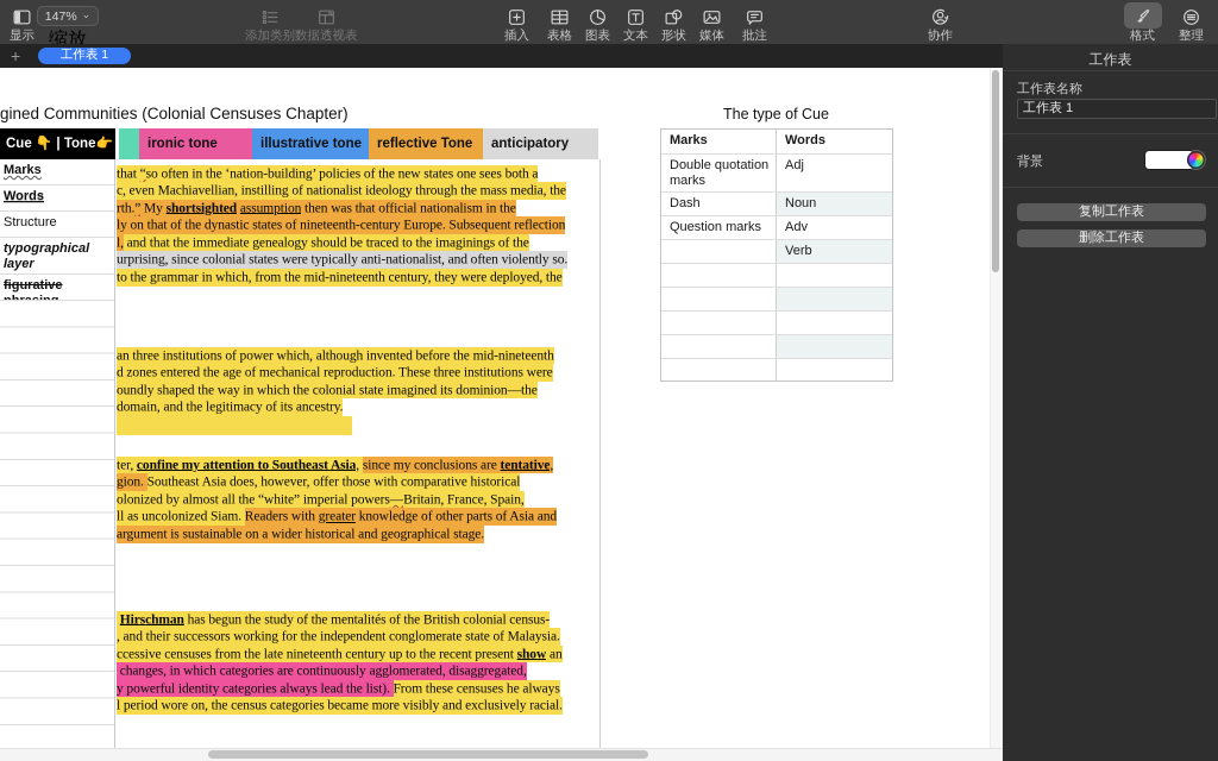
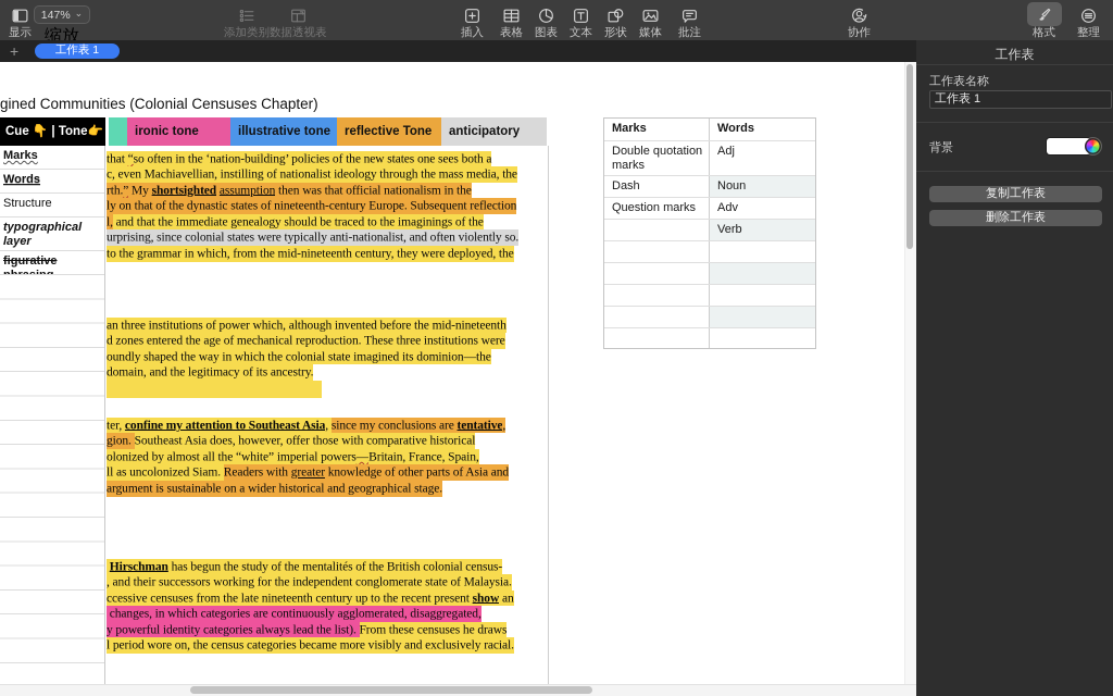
  显示
  147%
  ⌄
  缩放
  添加类别
  数据透视表
  插入
  表格
  图表
  文本
  形状
  媒体
  批注
  协作
  格式
  整理
  +
  工作表 1
  gined Communities (Colonial Censuses Chapter)
  Cue 👇 | Tone👉
  ironic tone
  illustrative tone
  reflective Tone
  anticipatory
  Marks
  Words
  Structure
  typographical layer
  that “so often in the ‘nation-building’ policies of the new states one sees both a
  c, even Machiavellian, instilling of nationalist ideology through the mass media, the
  rth.” My shortsighted assumption then was that official nationalism in the
  ly on that of the dynastic states of nineteenth-century Europe. Subsequent reflection
  l, and that the immediate genealogy should be traced to the imaginings of the
  urprising, since colonial states were typically anti-nationalist, and often violently so.
  to the grammar in which, from the mid-nineteenth century, they were deployed, the
  an three institutions of power which, although invented before the mid-nineteenth
  d zones entered the age of mechanical reproduction. These three institutions were
  oundly shaped the way in which the colonial state imagined its dominion—the
  domain, and the legitimacy of its ancestry.
  ter, confine my attention to Southeast Asia, since my conclusions are tentative,
  gion. Southeast Asia does, however, offer those with comparative historical
  olonized by almost all the “white” imperial powers—Britain, France, Spain,
  ll as uncolonized Siam. Readers with greater knowledge of other parts of Asia and
  argument is sustainable on a wider historical and geographical stage.
  Hirschman has begun the study of the mentalités of the British colonial census-
  , and their successors working for the independent conglomerate state of Malaysia.
  ccessive censuses from the late nineteenth century up to the recent present show an
  changes, in which categories are continuously agglomerated, disaggregated,
- y powerful identity categories always lead the list). From these censuses he always
+ y powerful identity categories always lead the list). From these censuses he draws
  l period wore on, the census categories became more visibly and exclusively racial.
- The type of Cue
  Marks
  Words
  Double quotation marks
  Adj
  Dash
  Noun
  Question marks
  Adv
  Verb
  工作表
  工作表名称
  工作表 1
  背景
  复制工作表
  删除工作表
